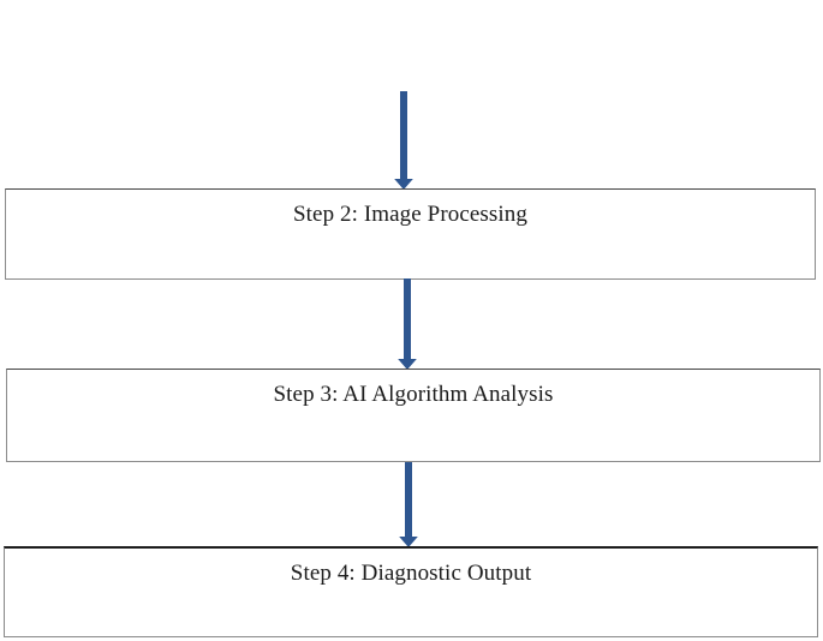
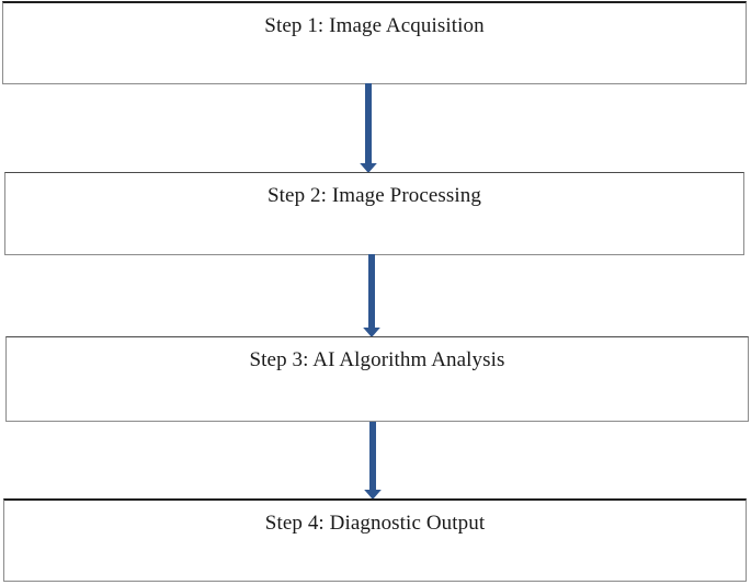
+ Step 1: Image Acquisition
  Step 2: Image Processing
  Step 3: AI Algorithm Analysis
  Step 4: Diagnostic Output
